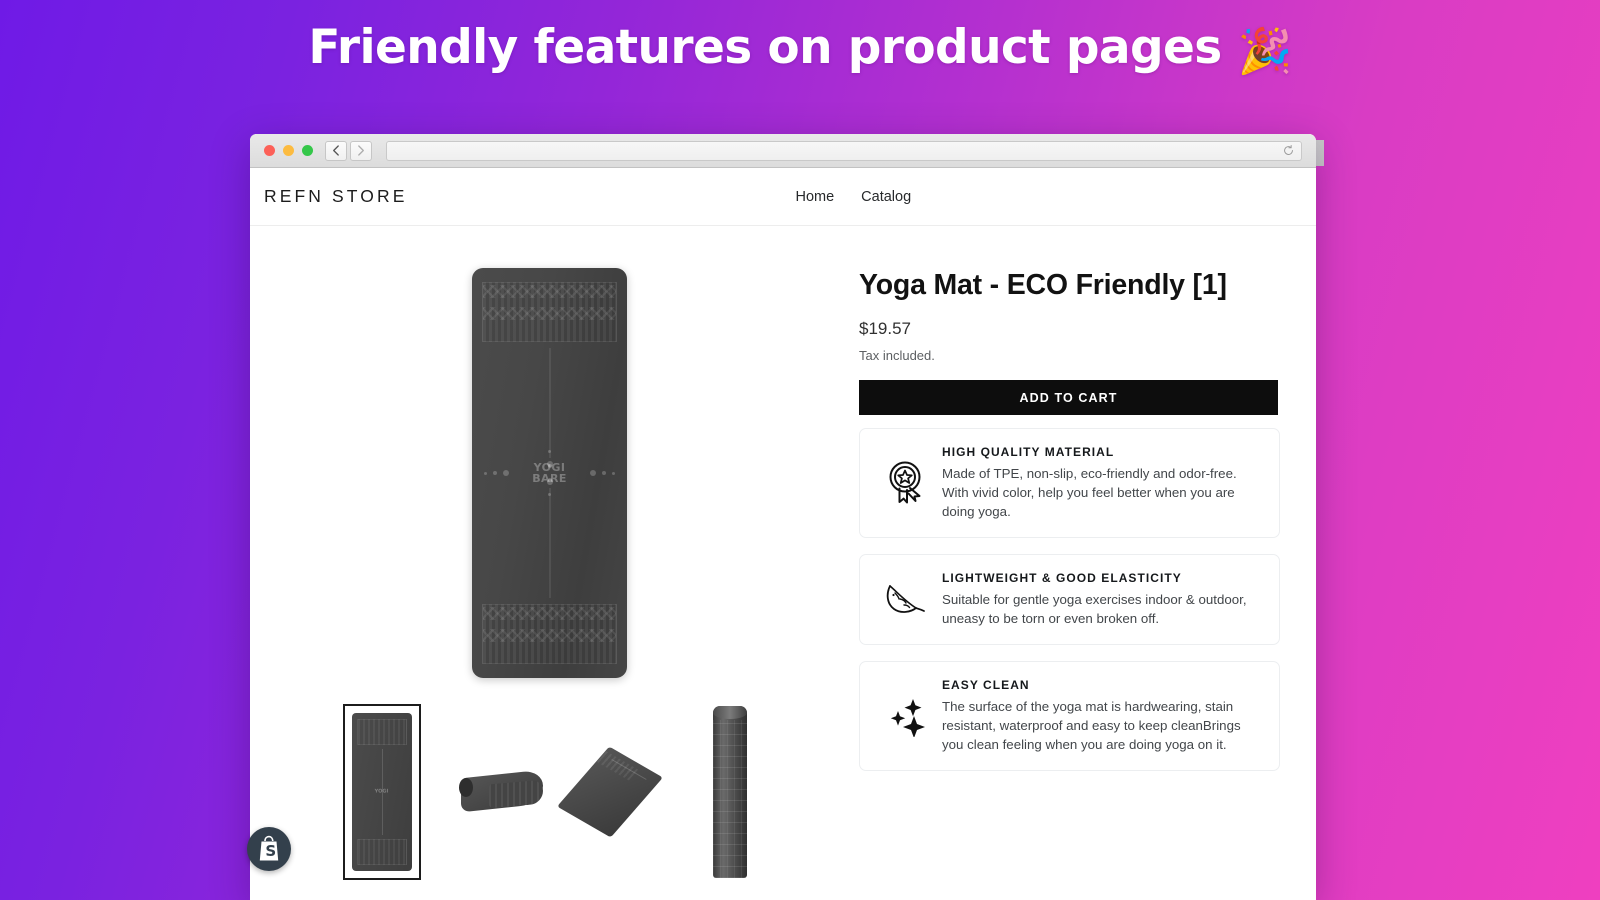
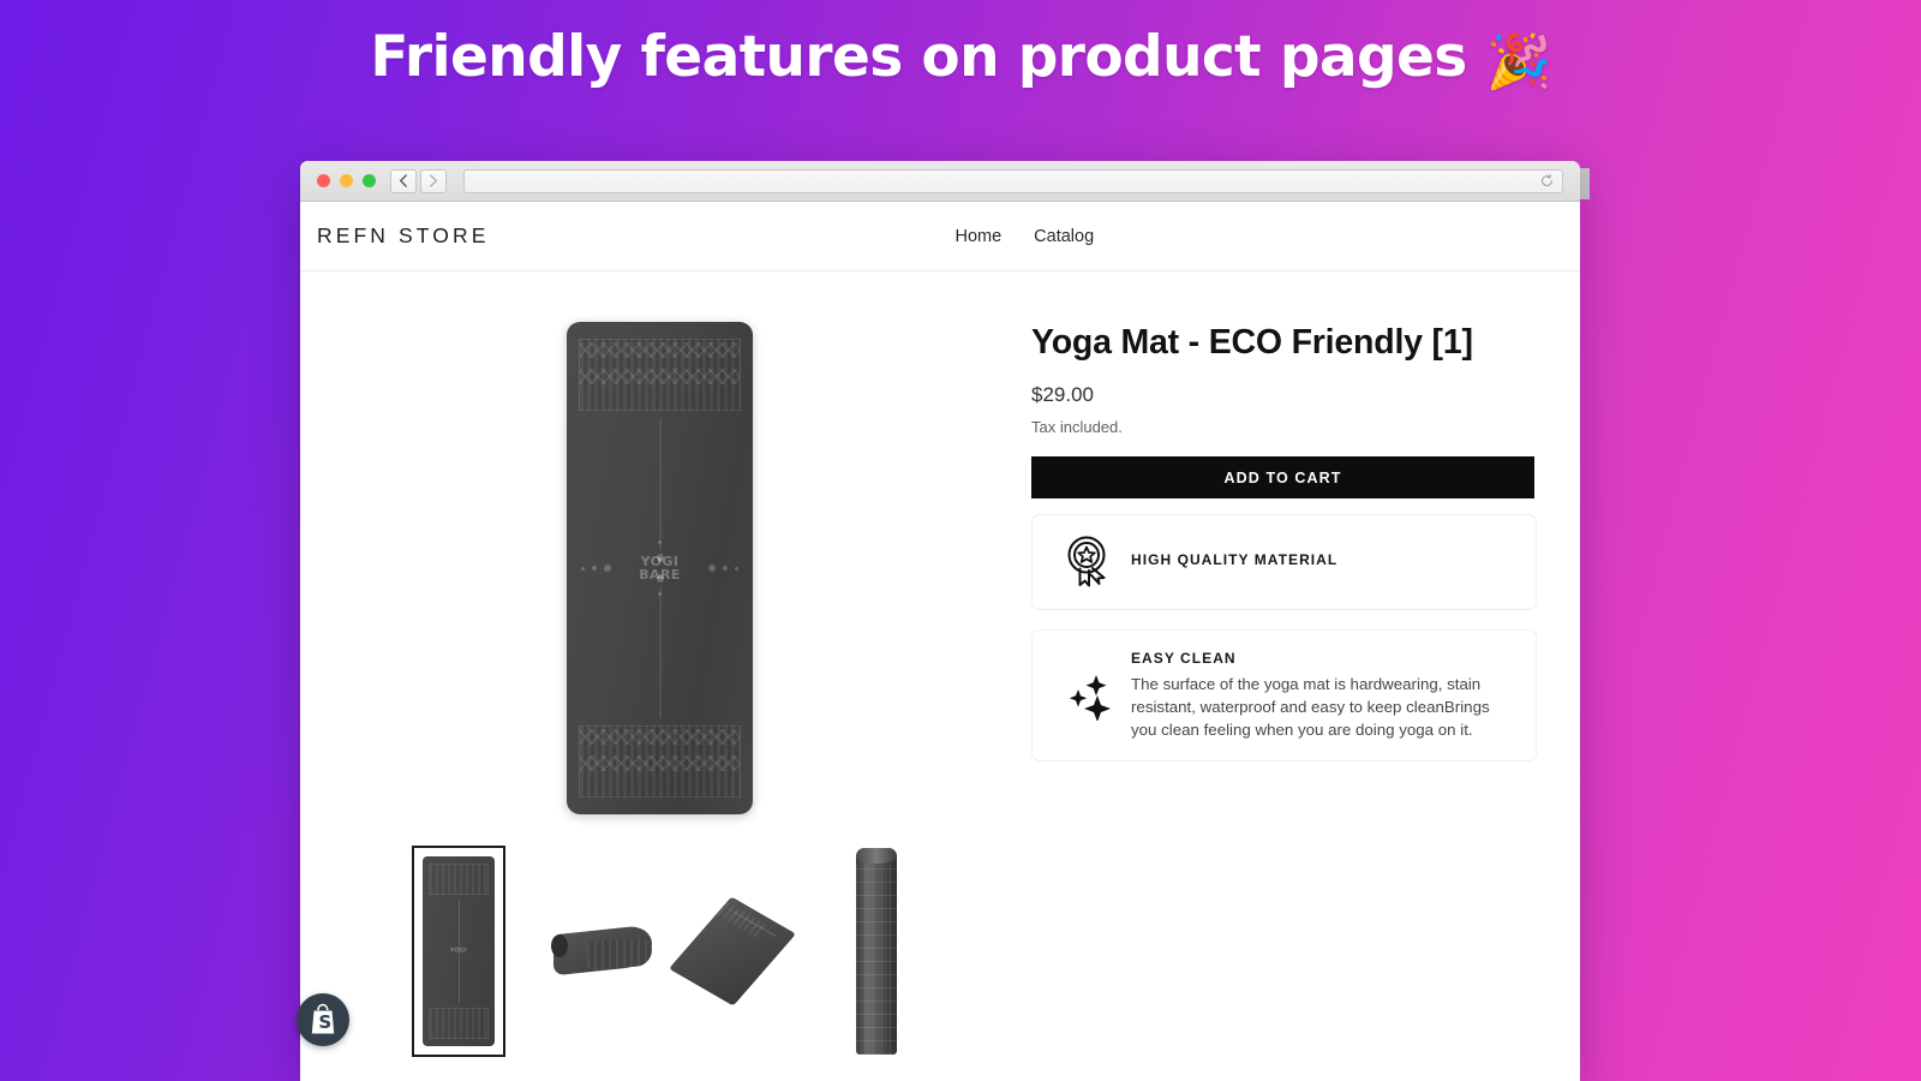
  Friendly features on product pages 🎉
  REFN STORE
  Home
  Catalog
  YOGI
  BARE
  Yoga Mat - ECO Friendly [1]
- $19.57
+ $29.00
  Tax included.
  ADD TO CART
  HIGH QUALITY MATERIAL
- Made of TPE, non-slip, eco-friendly and odor-free. With vivid color, help you feel better when you are doing yoga.
- LIGHTWEIGHT & GOOD ELASTICITY
- Suitable for gentle yoga exercises indoor & outdoor, uneasy to be torn or even broken off.
  EASY CLEAN
  The surface of the yoga mat is hardwearing, stain resistant, waterproof and easy to keep cleanBrings you clean feeling when you are doing yoga on it.
  S
